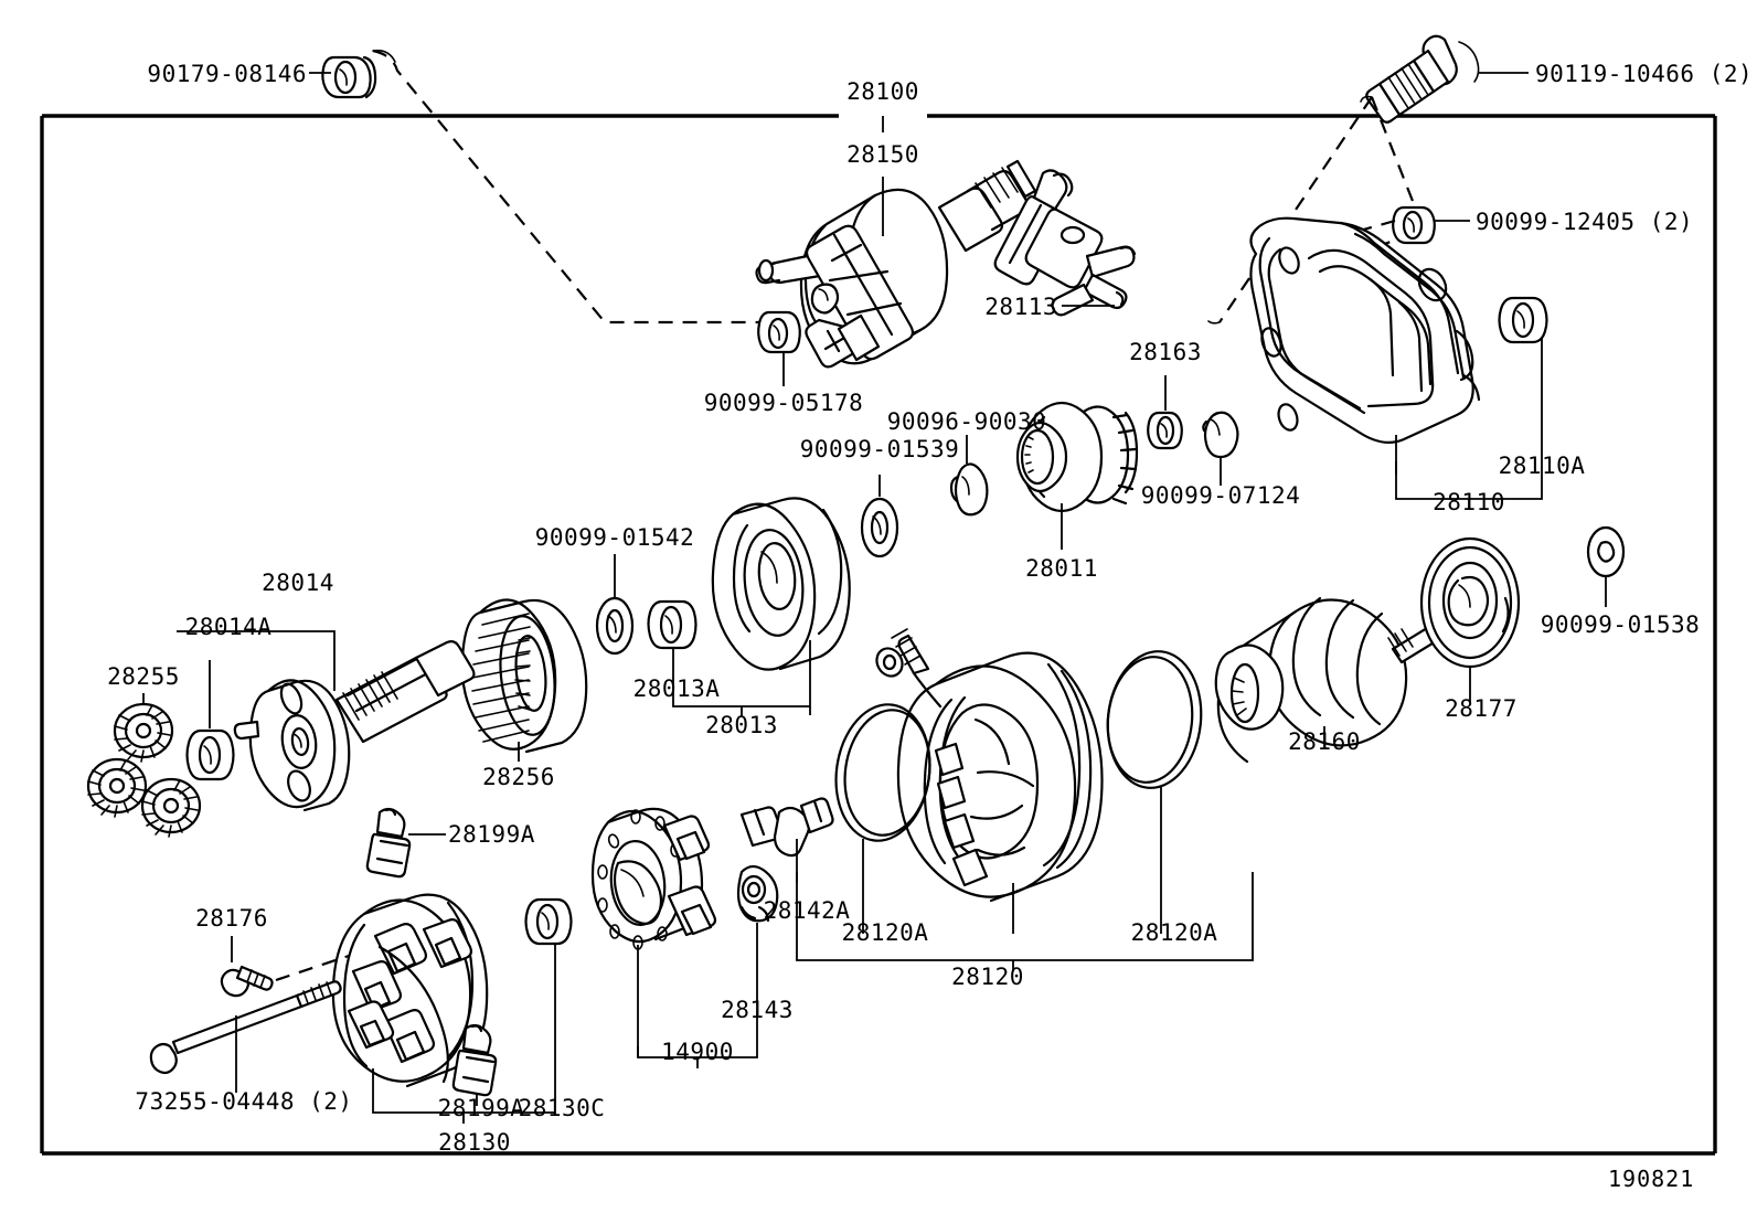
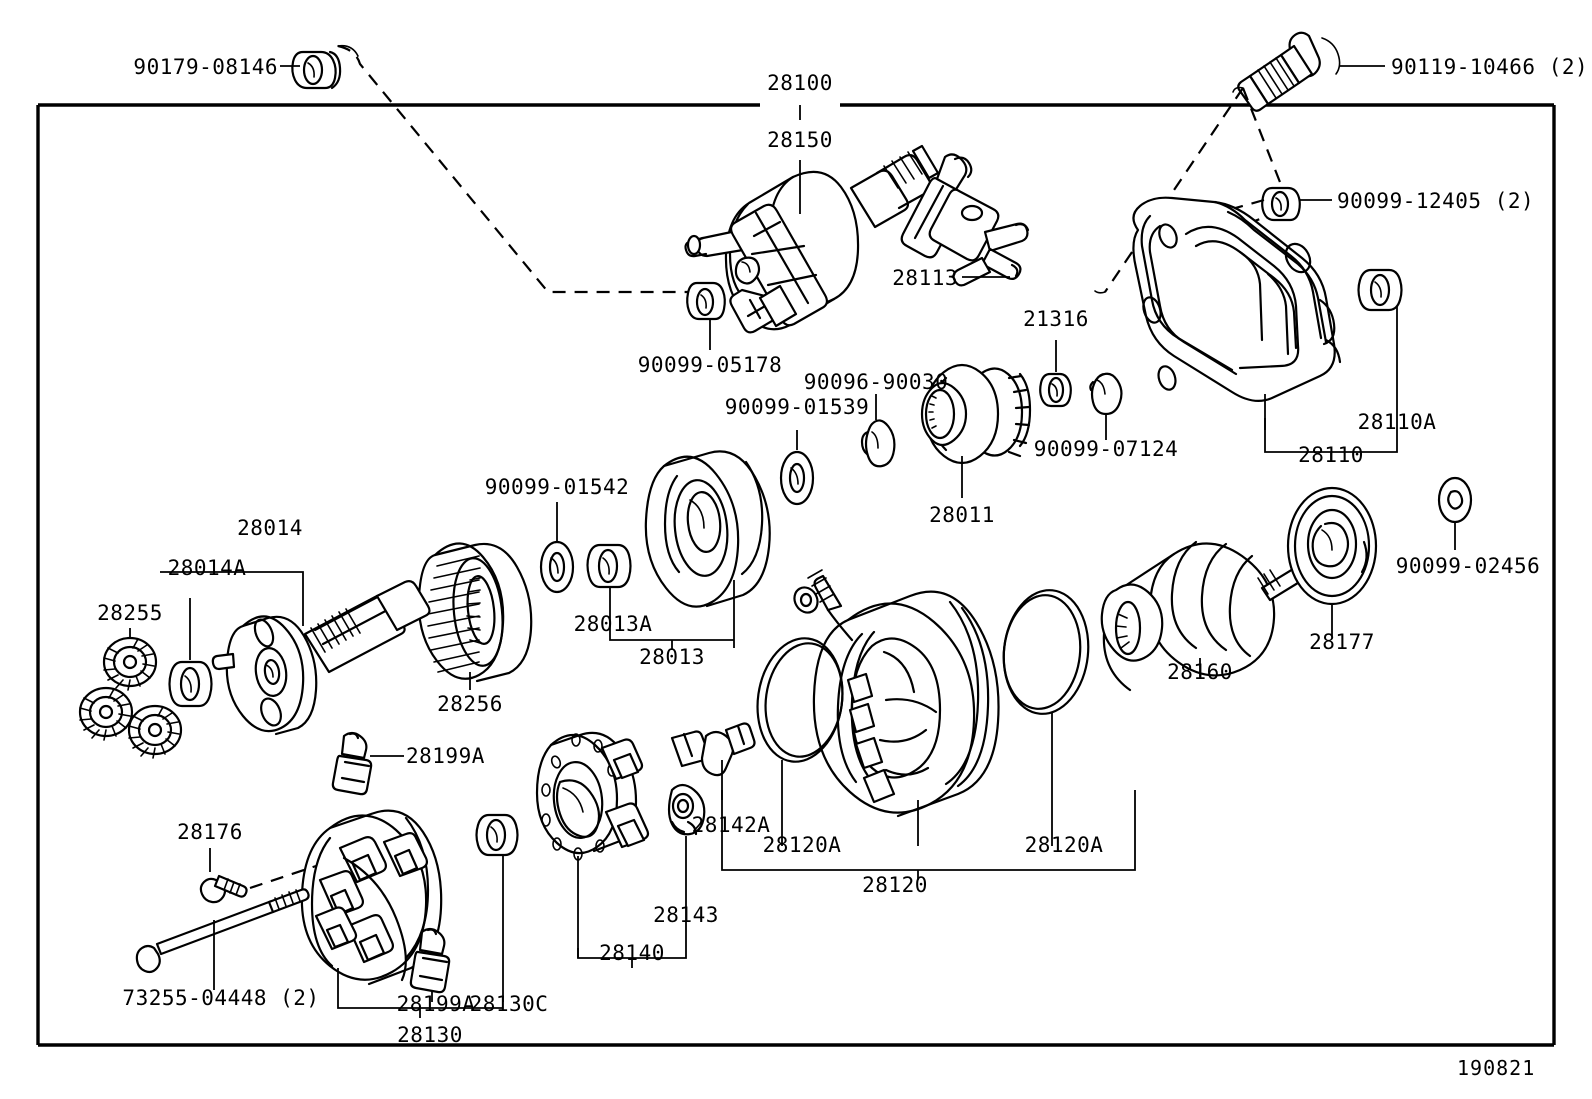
  90179-08146
  90119-10466 (2)
  28100
  28150
  90099-12405 (2)
  28113
  90099-05178
- 28163
+ 21316
  90099-07124
  28110A
  28110
  90096-90030
  90099-01539
  28011
  90099-01542
  28014
  28014A
  28255
  28256
  28013A
  28013
  28160
  28177
- 90099-01538
+ 90099-02456
  28199A
  28176
  73255-04448 (2)
  28199A
  28130C
  28130
- 14900
+ 28140
  28143
  28142A
  28120A
  28120A
  28120
  190821
